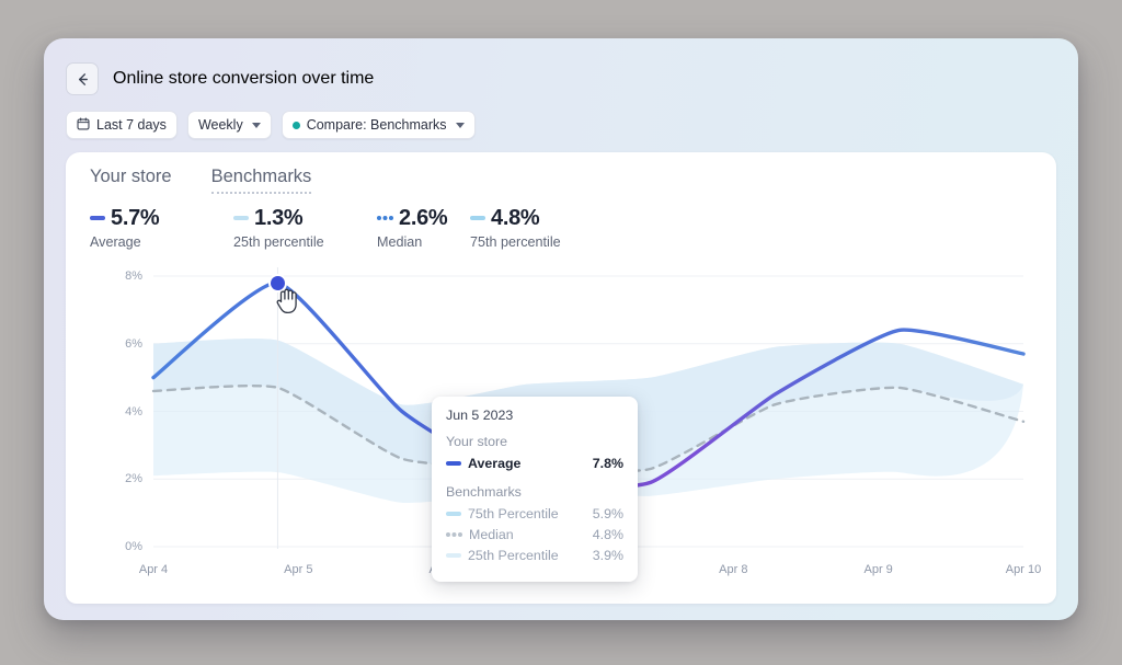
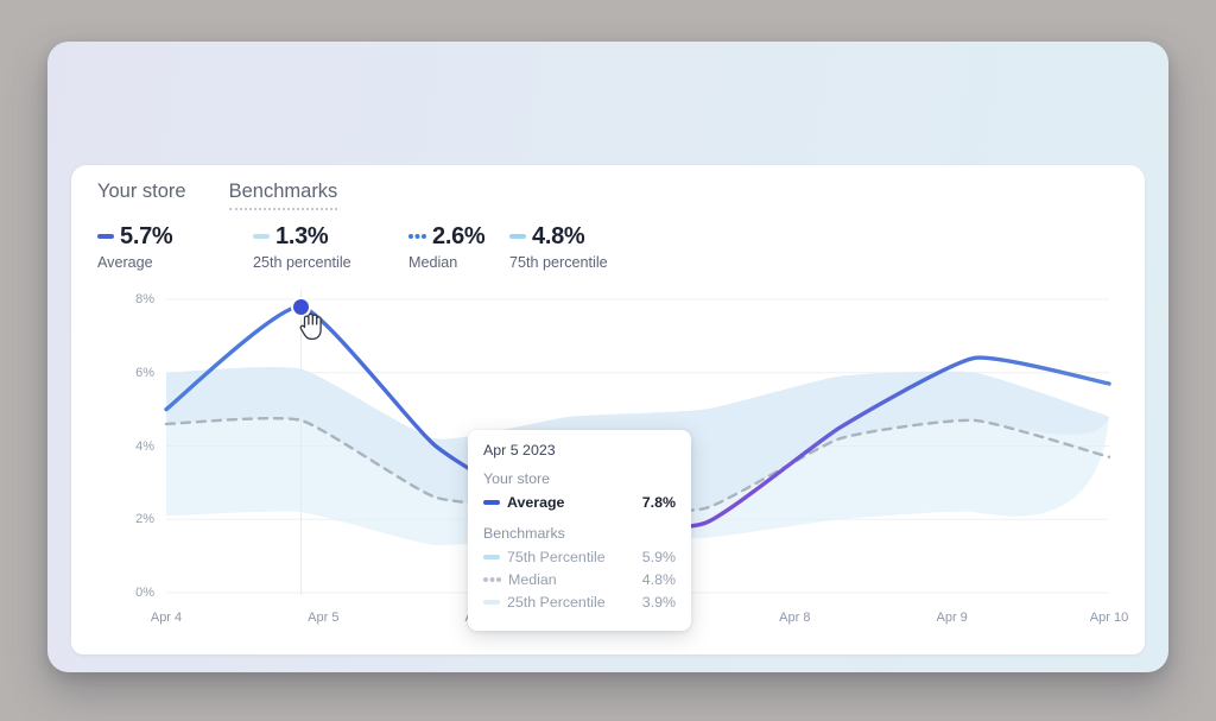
- Online store conversion over time
- Last 7 days
- Weekly
- Compare: Benchmarks
  Your store
  Benchmarks
  5.7%
  Average
  1.3%
  25th percentile
  2.6%
  Median
  4.8%
  75th percentile
  0%
  2%
  4%
  6%
  8%
  Apr 4
  Apr 5
  Apr 8
  Apr 9
  Apr 10
- Jun 5 2023
+ Apr 5 2023
  Your store
  Average
  7.8%
  Benchmarks
  75th Percentile
  5.9%
  Median
  4.8%
  25th Percentile
  3.9%
